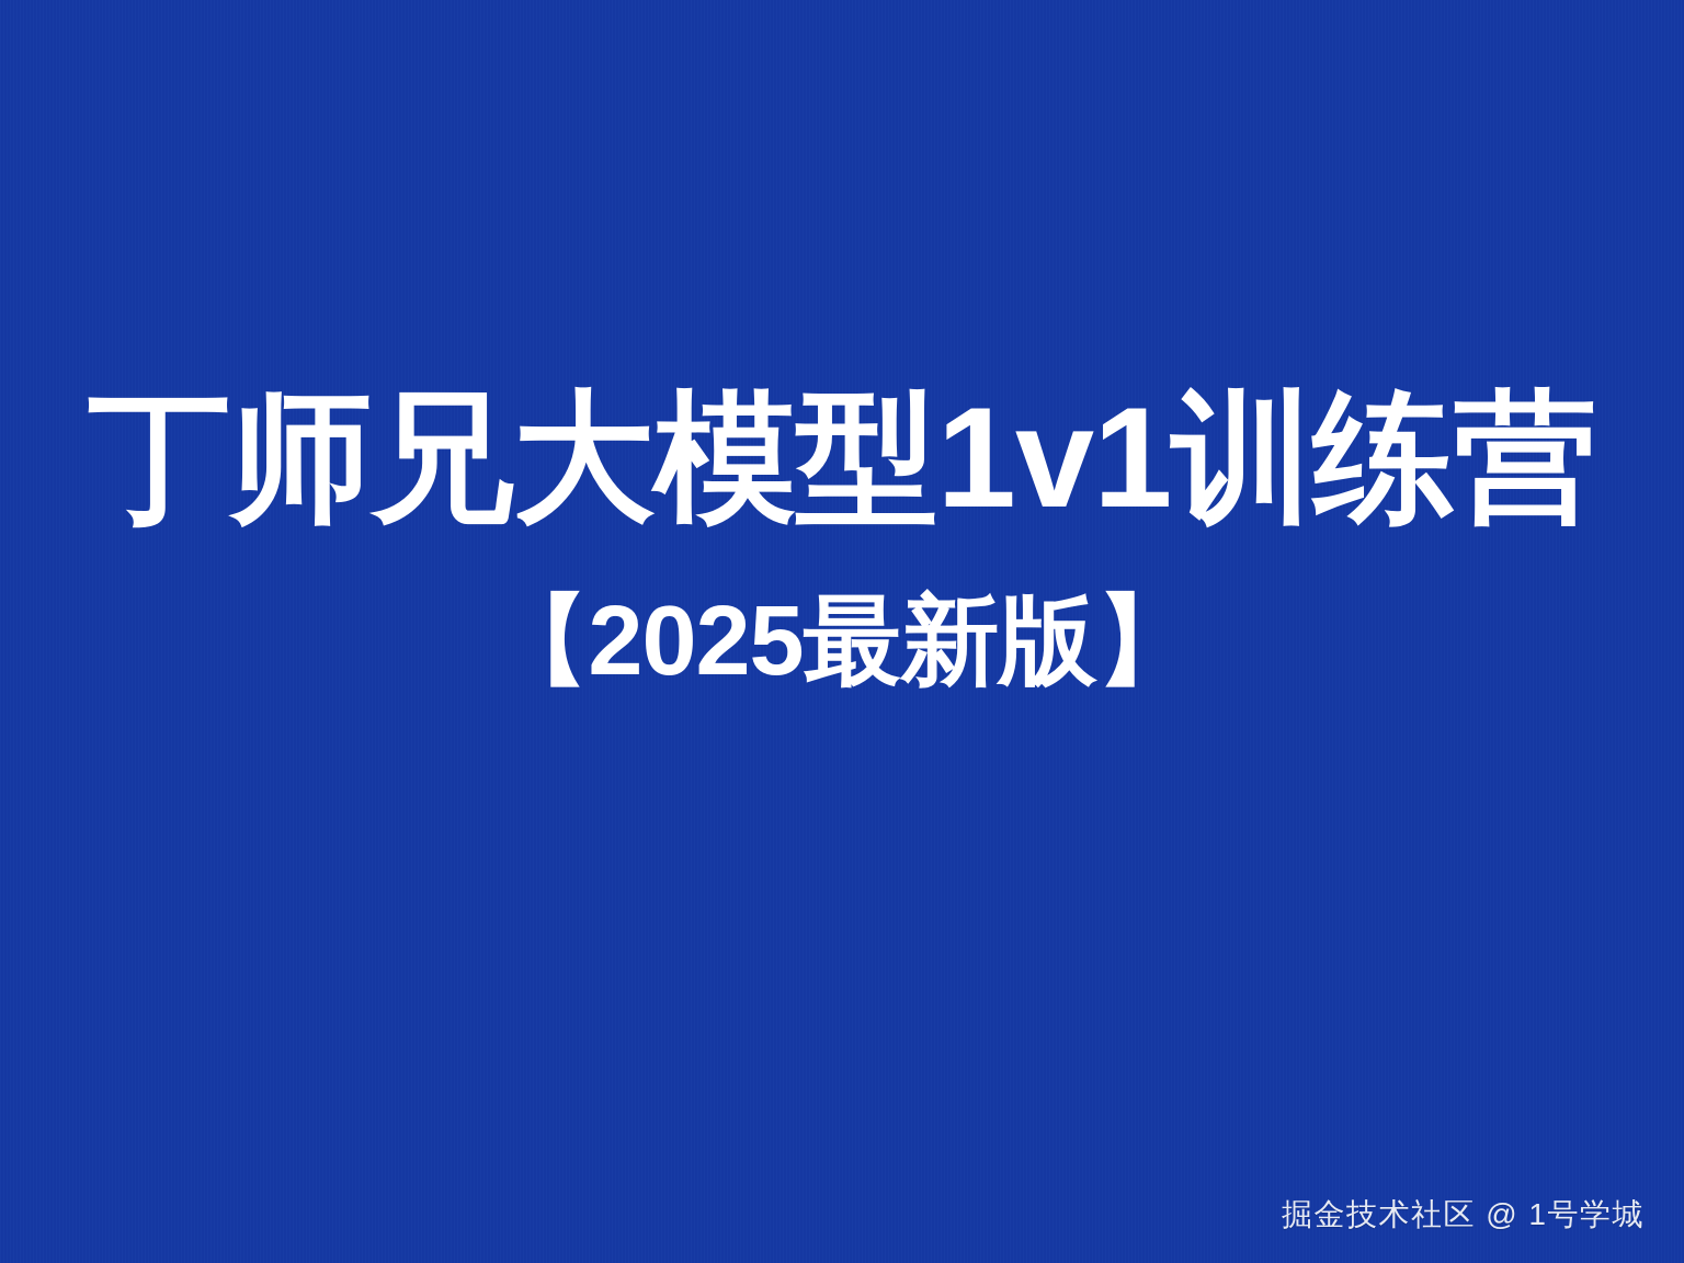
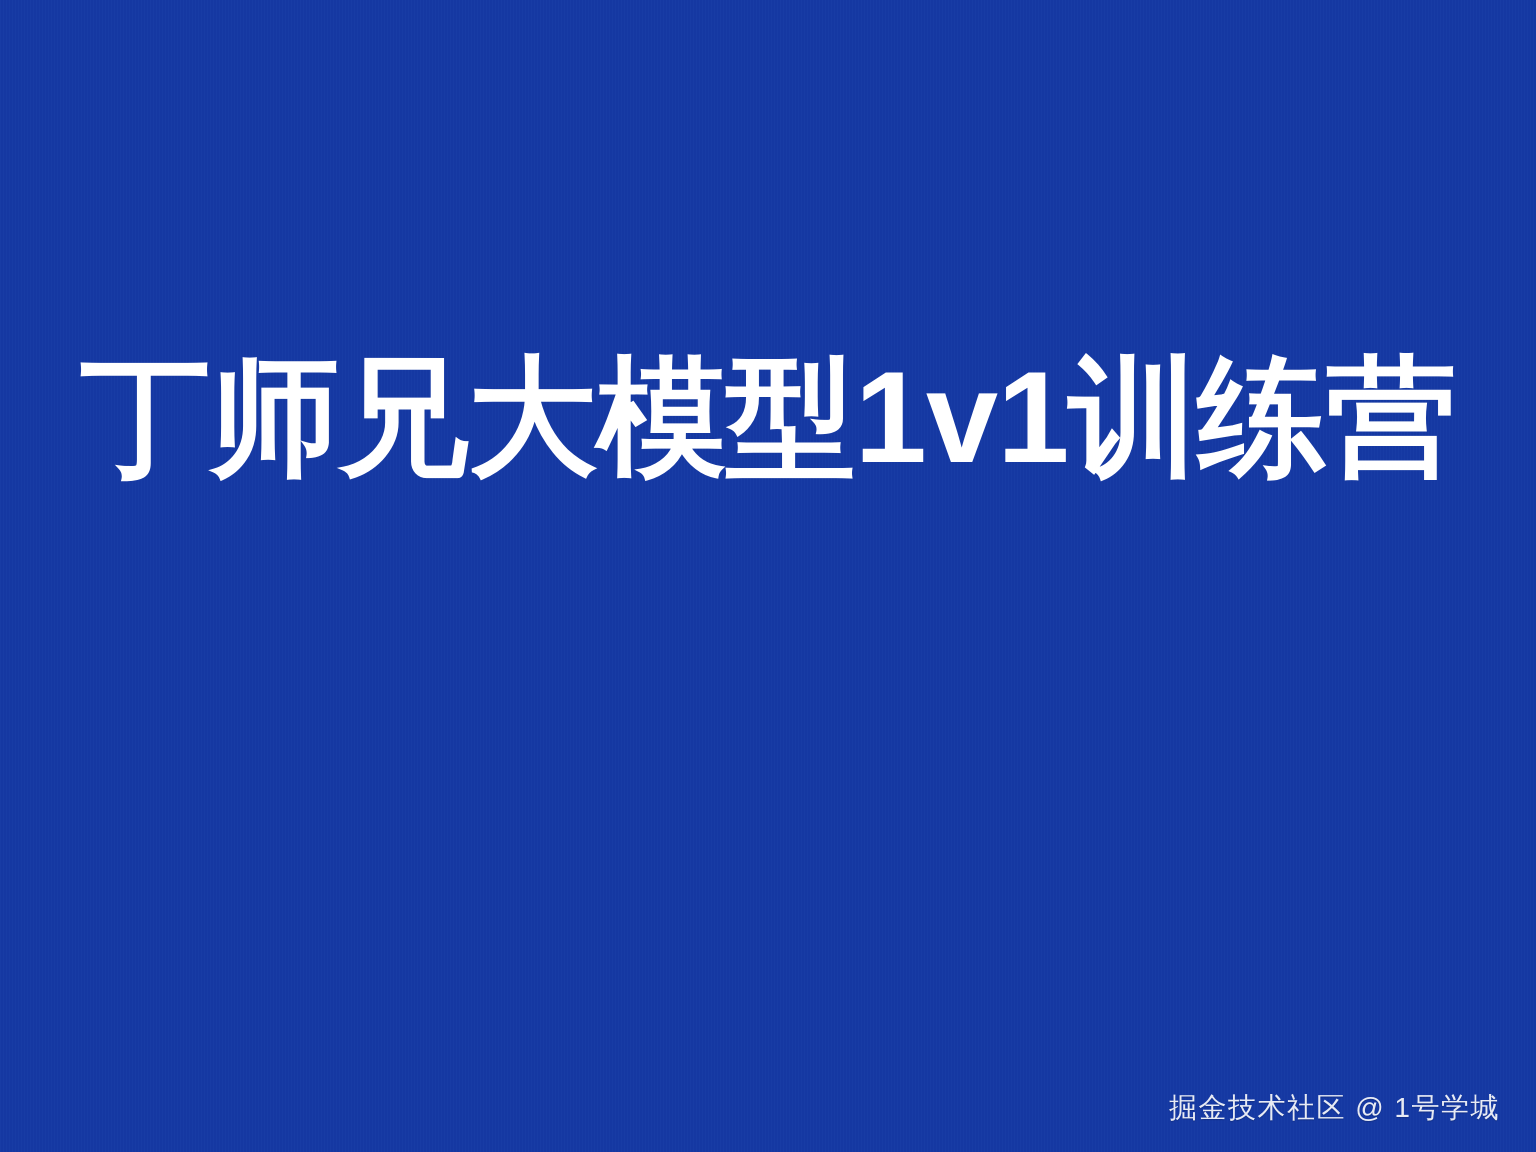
  丁师兄大模型1v1训练营
- 【2025最新版】
  掘金技术社区 @ 1号学城
